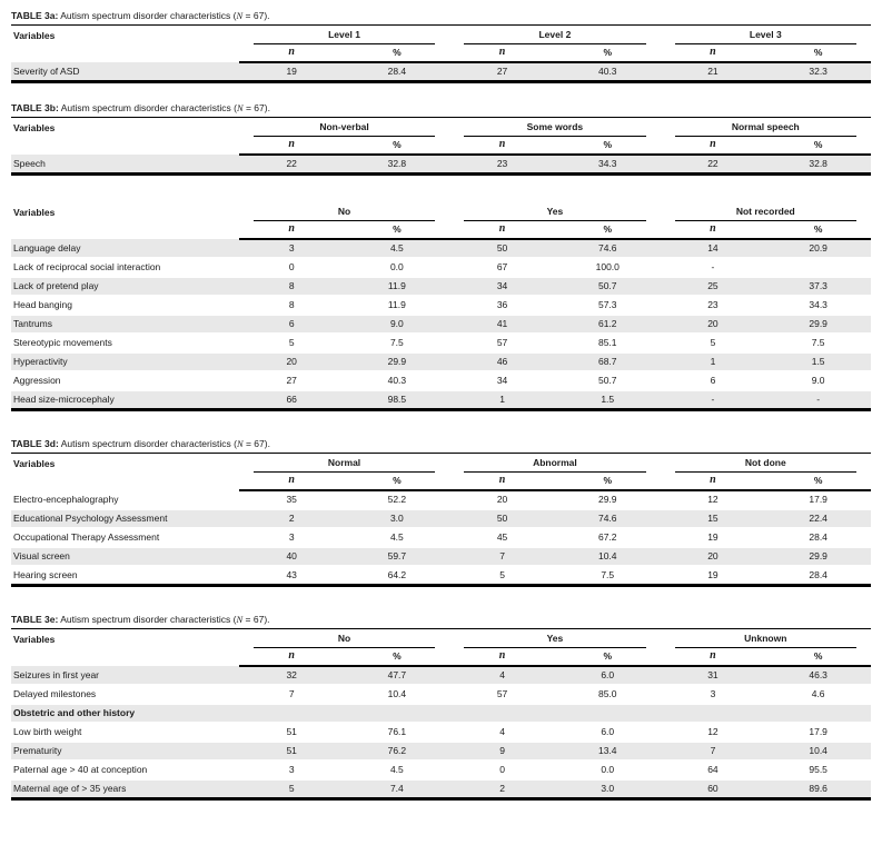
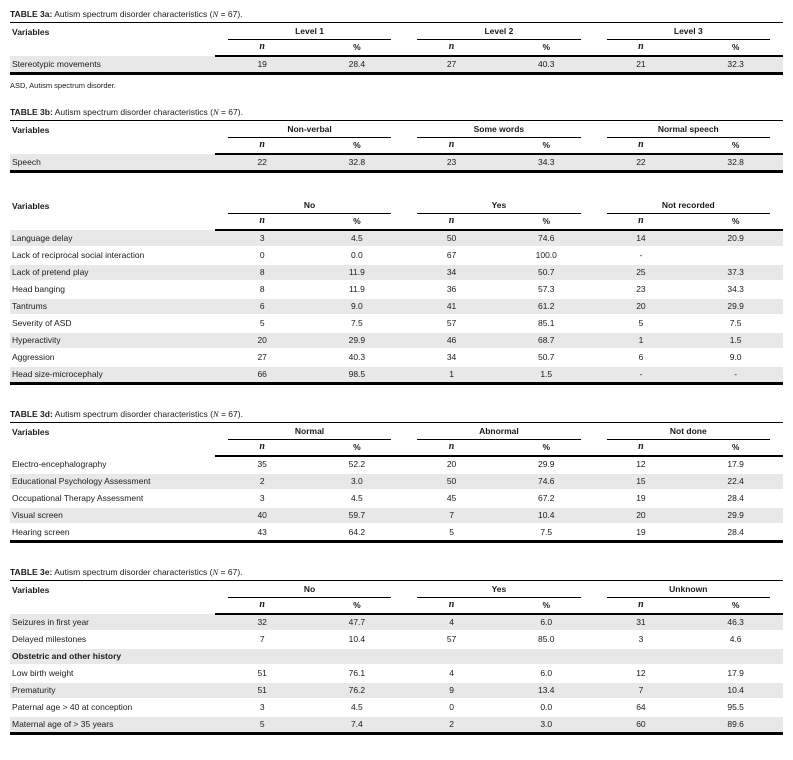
  TABLE 3a: Autism spectrum disorder characteristics (N = 67).
  Variables	Level 1	Level 2	Level 3
  n	%	n	%	n	%
- Severity of ASD	19	28.4	27	40.3	21	32.3
+ Stereotypic movements	19	28.4	27	40.3	21	32.3
+ ASD, Autism spectrum disorder.
  TABLE 3b: Autism spectrum disorder characteristics (N = 67).
  Variables	Non-verbal	Some words	Normal speech
  n	%	n	%	n	%
  Speech	22	32.8	23	34.3	22	32.8
  Variables	No	Yes	Not recorded
  n	%	n	%	n	%
  Language delay	3	4.5	50	74.6	14	20.9
  Lack of reciprocal social interaction	0	0.0	67	100.0	-
  Lack of pretend play	8	11.9	34	50.7	25	37.3
  Head banging	8	11.9	36	57.3	23	34.3
  Tantrums	6	9.0	41	61.2	20	29.9
- Stereotypic movements	5	7.5	57	85.1	5	7.5
+ Severity of ASD	5	7.5	57	85.1	5	7.5
  Hyperactivity	20	29.9	46	68.7	1	1.5
  Aggression	27	40.3	34	50.7	6	9.0
  Head size-microcephaly	66	98.5	1	1.5	-	-
  TABLE 3d: Autism spectrum disorder characteristics (N = 67).
  Variables	Normal	Abnormal	Not done
  n	%	n	%	n	%
  Electro-encephalography	35	52.2	20	29.9	12	17.9
  Educational Psychology Assessment	2	3.0	50	74.6	15	22.4
  Occupational Therapy Assessment	3	4.5	45	67.2	19	28.4
  Visual screen	40	59.7	7	10.4	20	29.9
  Hearing screen	43	64.2	5	7.5	19	28.4
  TABLE 3e: Autism spectrum disorder characteristics (N = 67).
  Variables	No	Yes	Unknown
  n	%	n	%	n	%
  Seizures in first year	32	47.7	4	6.0	31	46.3
  Delayed milestones	7	10.4	57	85.0	3	4.6
  Obstetric and other history
  Low birth weight	51	76.1	4	6.0	12	17.9
  Prematurity	51	76.2	9	13.4	7	10.4
  Paternal age > 40 at conception	3	4.5	0	0.0	64	95.5
  Maternal age of > 35 years	5	7.4	2	3.0	60	89.6
